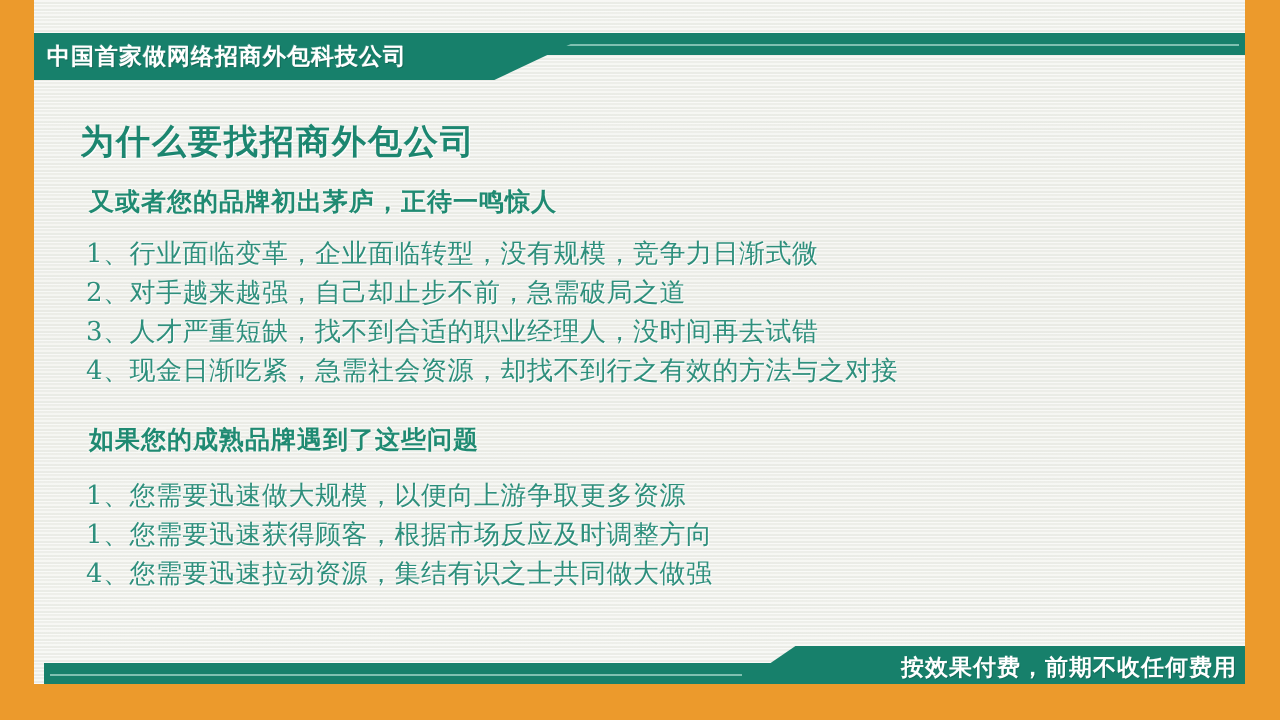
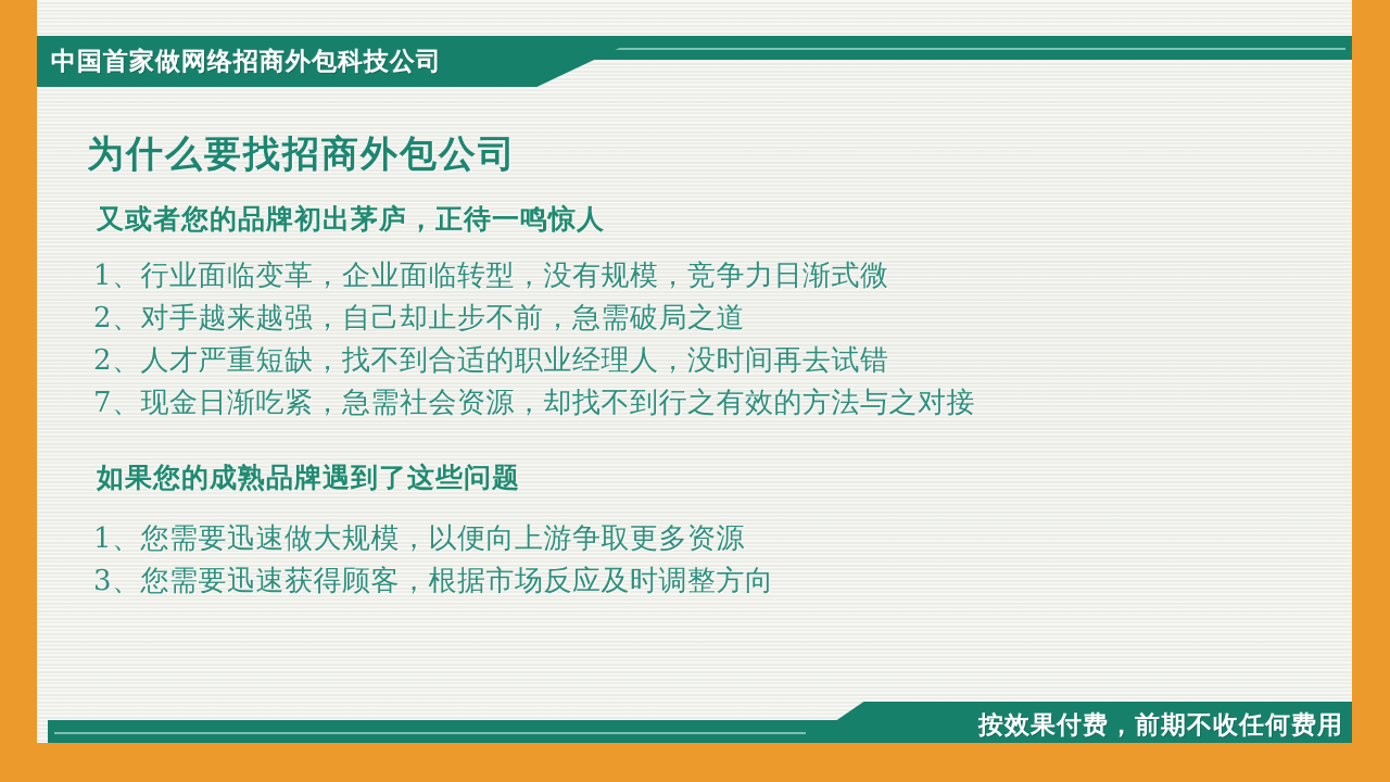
  中国首家做网络招商外包科技公司
  为什么要找招商外包公司
  又或者您的品牌初出茅庐，正待一鸣惊人
  1、行业面临变革，企业面临转型，没有规模，竞争力日渐式微
  2、对手越来越强，自己却止步不前，急需破局之道
- 3、人才严重短缺，找不到合适的职业经理人，没时间再去试错
+ 2、人才严重短缺，找不到合适的职业经理人，没时间再去试错
- 4、现金日渐吃紧，急需社会资源，却找不到行之有效的方法与之对接
+ 7、现金日渐吃紧，急需社会资源，却找不到行之有效的方法与之对接
  如果您的成熟品牌遇到了这些问题
  1、您需要迅速做大规模，以便向上游争取更多资源
- 1、您需要迅速获得顾客，根据市场反应及时调整方向
+ 3、您需要迅速获得顾客，根据市场反应及时调整方向
- 4、您需要迅速拉动资源，集结有识之士共同做大做强
  按效果付费，前期不收任何费用
